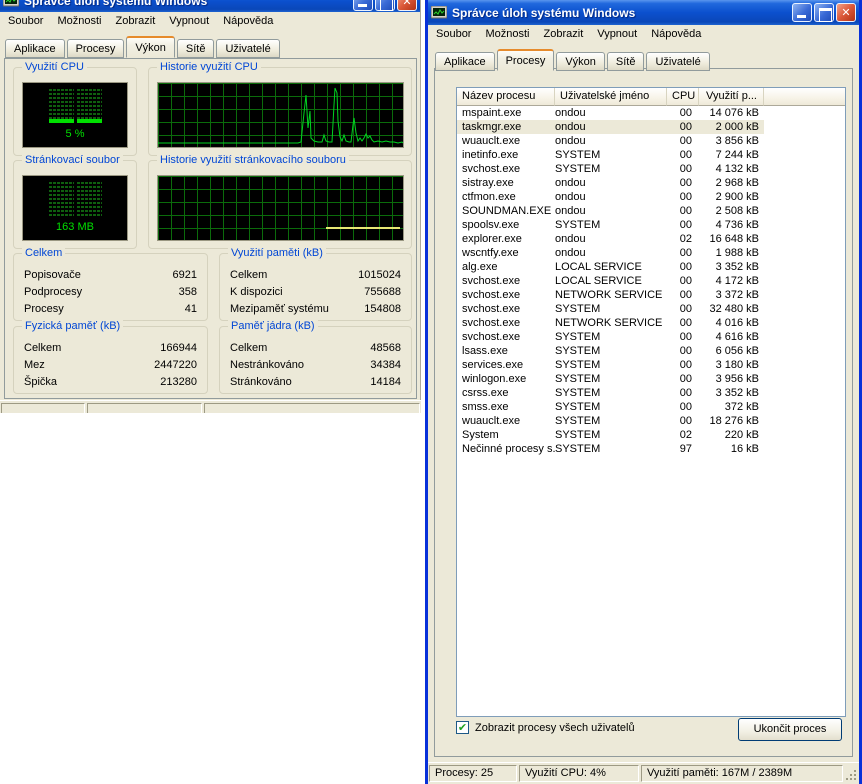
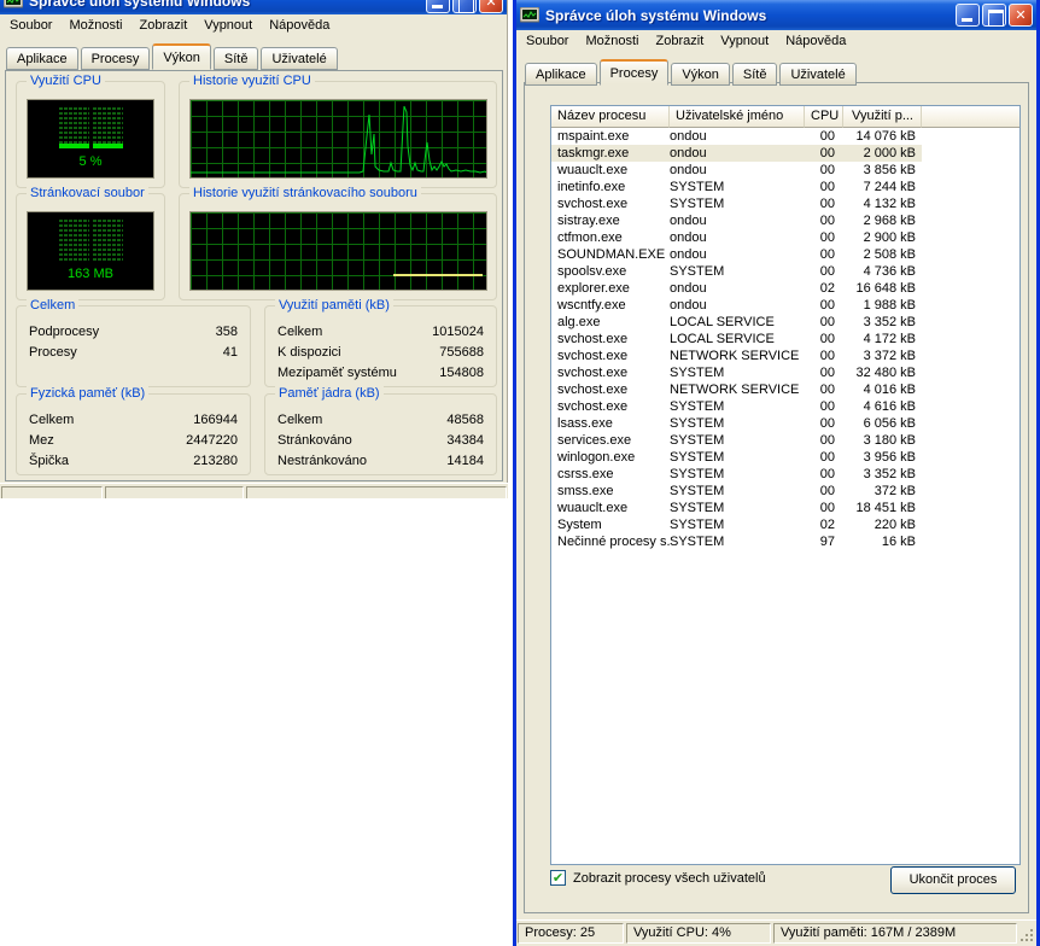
  Správce úloh systému Windows
  ✕
  Soubor
  Možnosti
  Zobrazit
  Vypnout
  Nápověda
  Aplikace
  Procesy
  Výkon
  Sítě
  Uživatelé
  Využití CPU
  5 %
  Historie využití CPU
  Stránkovací soubor
  163 MB
  Historie využití stránkovacího souboru
  Celkem
- Popisovače
- 6921
  Podprocesy
  358
  Procesy
  41
  Využití paměti (kB)
  Celkem
  1015024
  K dispozici
  755688
  Mezipaměť systému
  154808
  Fyzická paměť (kB)
  Celkem
  166944
  Mez
  2447220
  Špička
  213280
  Paměť jádra (kB)
  Celkem
  48568
- Nestránkováno
+ Stránkováno
  34384
- Stránkováno
+ Nestránkováno
  14184
  Správce úloh systému Windows
  ✕
  Soubor
  Možnosti
  Zobrazit
  Vypnout
  Nápověda
  Aplikace
  Procesy
  Výkon
  Sítě
  Uživatelé
  Název procesu
  Uživatelské jméno
  CPU
  Využití p...
  mspaint.exe
  ondou
  00
  14 076 kB
  taskmgr.exe
  ondou
  00
  2 000 kB
  wuauclt.exe
  ondou
  00
  3 856 kB
  inetinfo.exe
  SYSTEM
  00
  7 244 kB
  svchost.exe
  SYSTEM
  00
  4 132 kB
  sistray.exe
  ondou
  00
  2 968 kB
  ctfmon.exe
  ondou
  00
  2 900 kB
  SOUNDMAN.EXE
  ondou
  00
  2 508 kB
  spoolsv.exe
  SYSTEM
  00
  4 736 kB
  explorer.exe
  ondou
  02
  16 648 kB
  wscntfy.exe
  ondou
  00
  1 988 kB
  alg.exe
  LOCAL SERVICE
  00
  3 352 kB
  svchost.exe
  LOCAL SERVICE
  00
  4 172 kB
  svchost.exe
  NETWORK SERVICE
  00
  3 372 kB
  svchost.exe
  SYSTEM
  00
  32 480 kB
  svchost.exe
  NETWORK SERVICE
  00
  4 016 kB
  svchost.exe
  SYSTEM
  00
  4 616 kB
  lsass.exe
  SYSTEM
  00
  6 056 kB
  services.exe
  SYSTEM
  00
  3 180 kB
  winlogon.exe
  SYSTEM
  00
  3 956 kB
  csrss.exe
  SYSTEM
  00
  3 352 kB
  smss.exe
  SYSTEM
  00
  372 kB
  wuauclt.exe
  SYSTEM
  00
- 18 276 kB
+ 18 451 kB
  System
  SYSTEM
  02
  220 kB
  Nečinné procesy s.
  SYSTEM
  97
  16 kB
  ✔
  Zobrazit procesy všech uživatelů
  Ukončit proces
  Procesy: 25
  Využití CPU: 4%
  Využití paměti: 167M / 2389M
